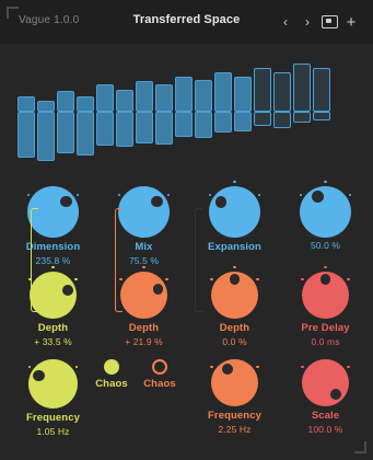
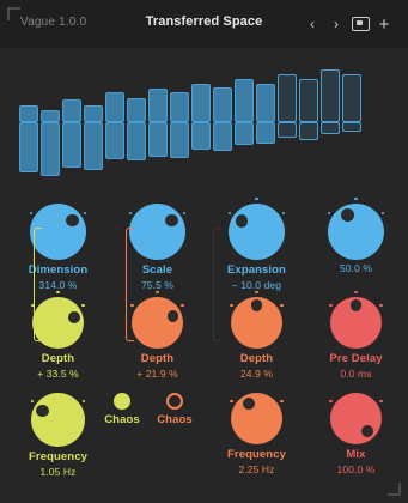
  Vague 1.0.0
  Transferred Space
  ‹
  ›
  +
  Dimension
- 235.8 %
+ 314.0 %
- Mix
+ Scale
  75.5 %
  Expansion
+ – 10.0 deg
  50.0 %
  Depth
  + 33.5 %
  Depth
  + 21.9 %
  Depth
- 0.0 %
+ 24.9 %
  Pre Delay
  0.0 ms
  Frequency
  1.05 Hz
  Chaos
  Chaos
  Frequency
  2.25 Hz
- Scale
+ Mix
  100.0 %
